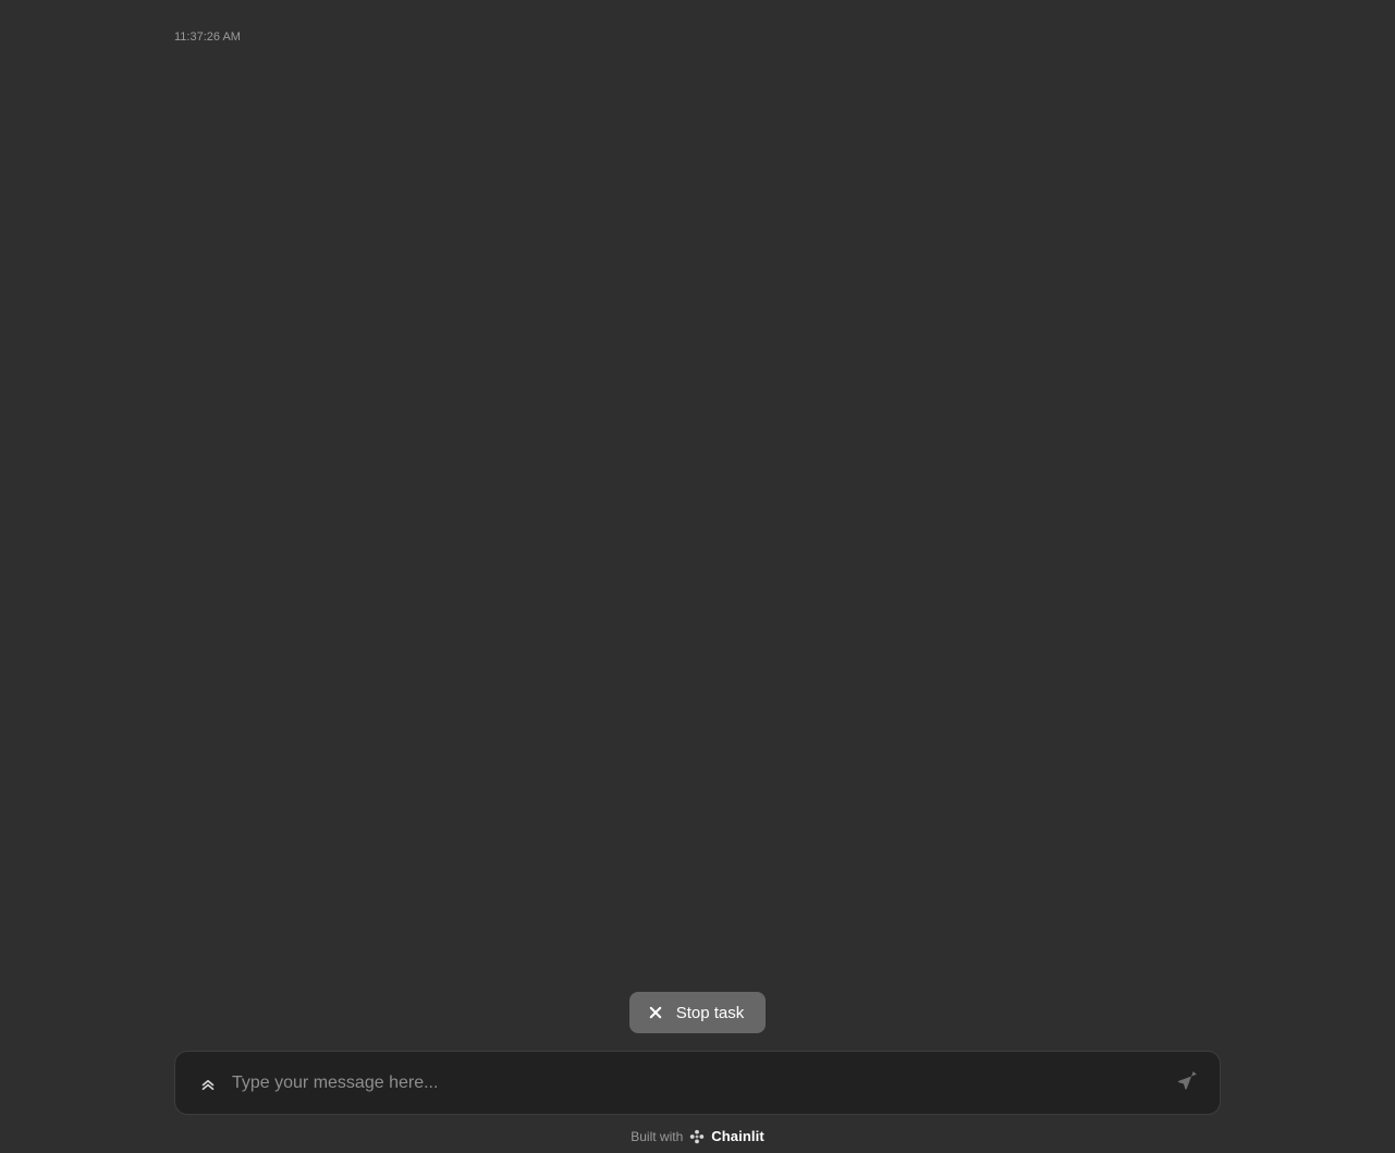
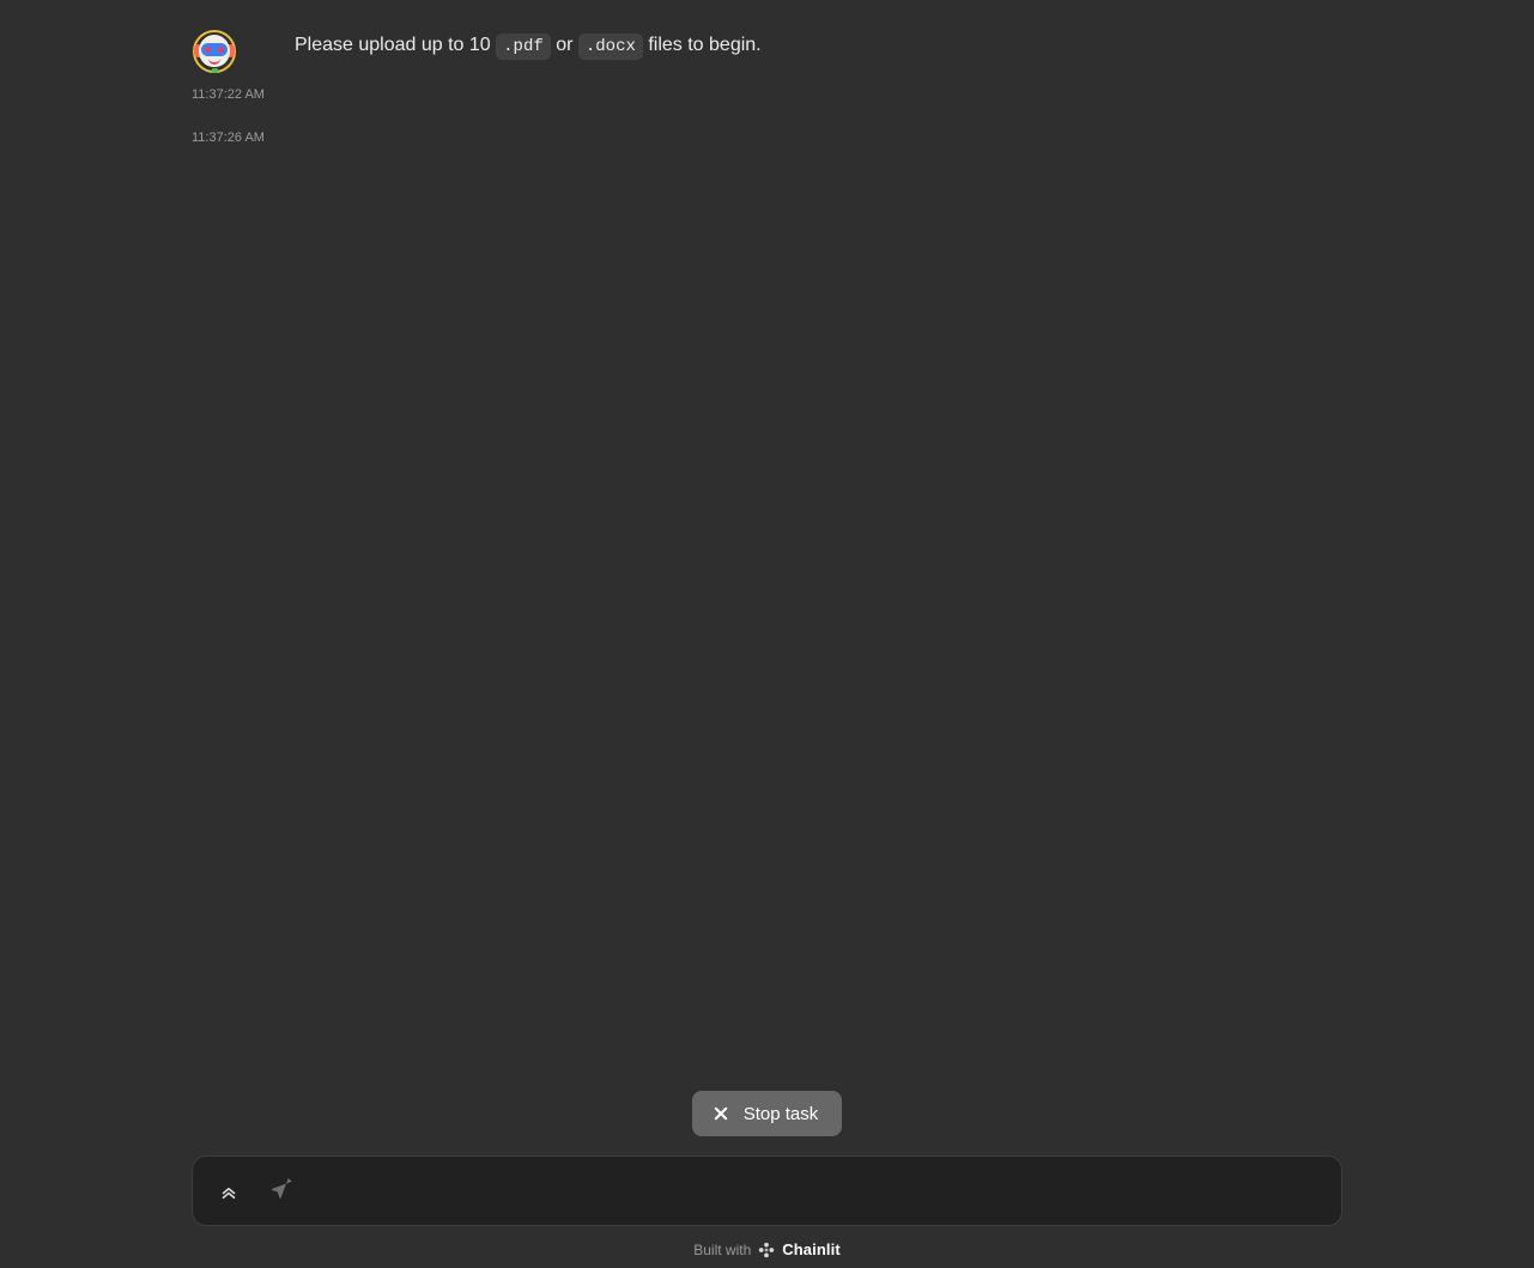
+ 11:37:22 AM
+ Please upload up to 10 .pdf or .docx files to begin.
  11:37:26 AM
  Stop task
- Type your message here...
  Built with
  Chainlit
